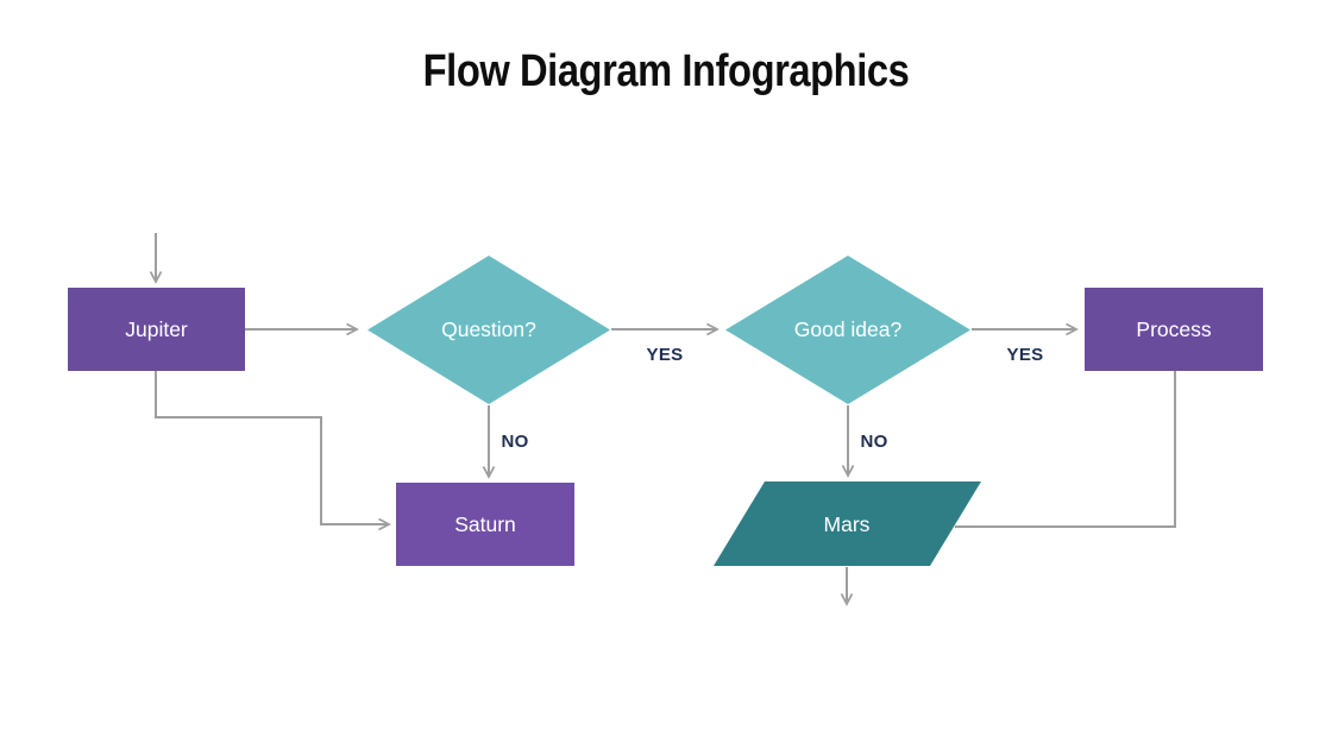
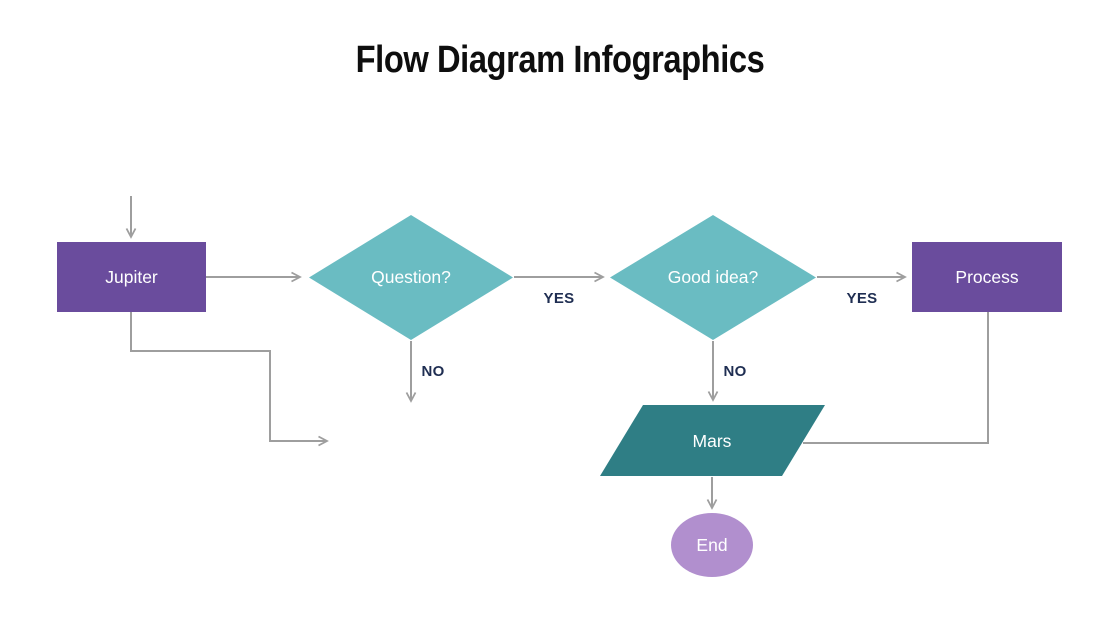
  Flow Diagram Infographics
  YES
  YES
  NO
  NO
  Jupiter
  Question?
  Good idea?
  Process
- Saturn
  Mars
+ End
